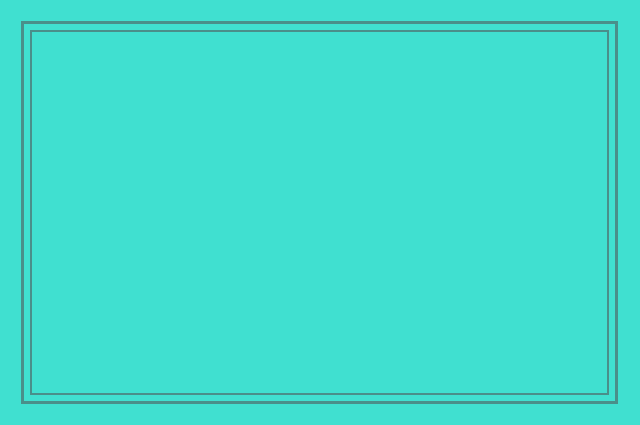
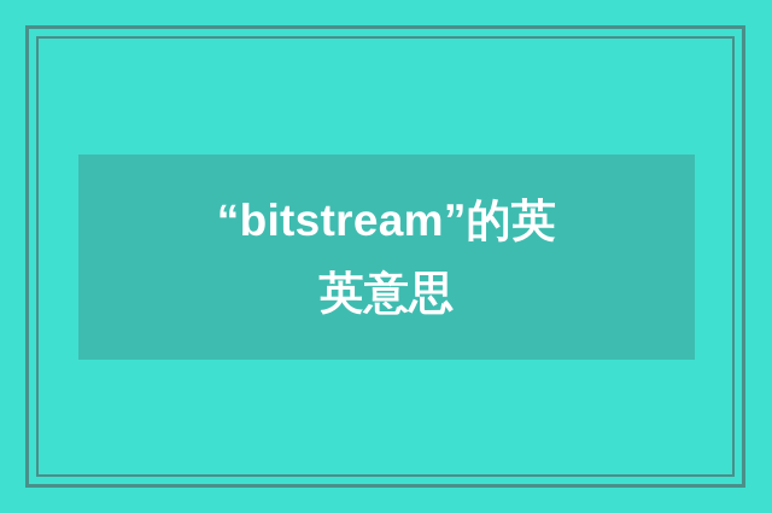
+ “bitstream”的英英意思
